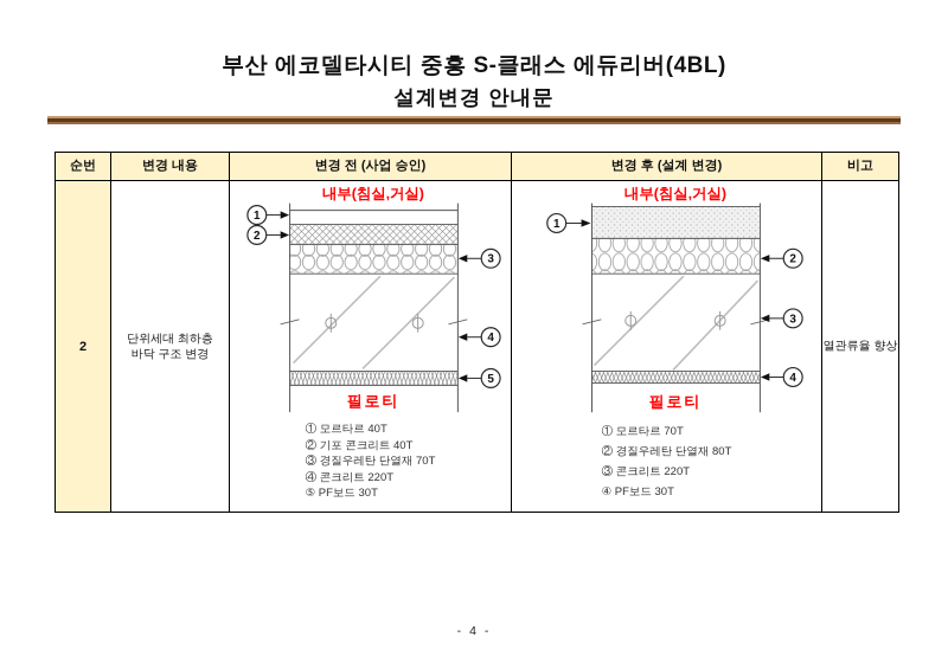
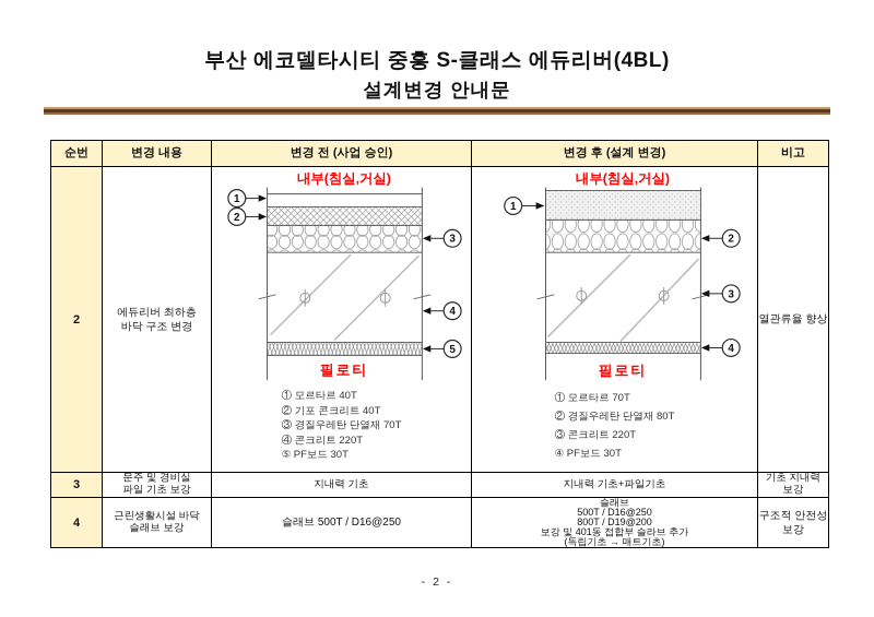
  부산 에코델타시티 중흥 S-클래스 에듀리버(4BL)
  설계변경 안내문
  순번	변경 내용	변경 전 (사업 승인)	변경 후 (설계 변경)	비고
- 2	단위세대 최하층 바닥 구조 변경	내부(침실,거실) 1 2 3 4 5 필로티 ① 모르타르 40T ② 기포 콘크리트 40T ③ 경질우레탄 단열재 70T ④ 콘크리트 220T ⑤ PF보드 30T	내부(침실,거실) 1 2 3 4 필로티 ① 모르타르 70T ② 경질우레탄 단열재 80T ③ 콘크리트 220T ④ PF보드 30T	열관류율 향상
+ 2	에듀리버 최하층 바닥 구조 변경	내부(침실,거실) 1 2 3 4 5 필로티 ① 모르타르 40T ② 기포 콘크리트 40T ③ 경질우레탄 단열재 70T ④ 콘크리트 220T ⑤ PF보드 30T	내부(침실,거실) 1 2 3 4 필로티 ① 모르타르 70T ② 경질우레탄 단열재 80T ③ 콘크리트 220T ④ PF보드 30T	열관류율 향상
+ 3	문주 및 경비실 파일 기초 보강	지내력 기초	지내력 기초+파일기초	기초 지내력 보강
+ 4	근린생활시설 바닥 슬래브 보강	슬래브 500T / D16@250	슬래브 500T / D16@250 800T / D19@200 보강 및 401동 접합부 슬라브 추가 (독립기초 → 매트기초)	구조적 안전성 보강
- - 4 -
+ - 2 -
